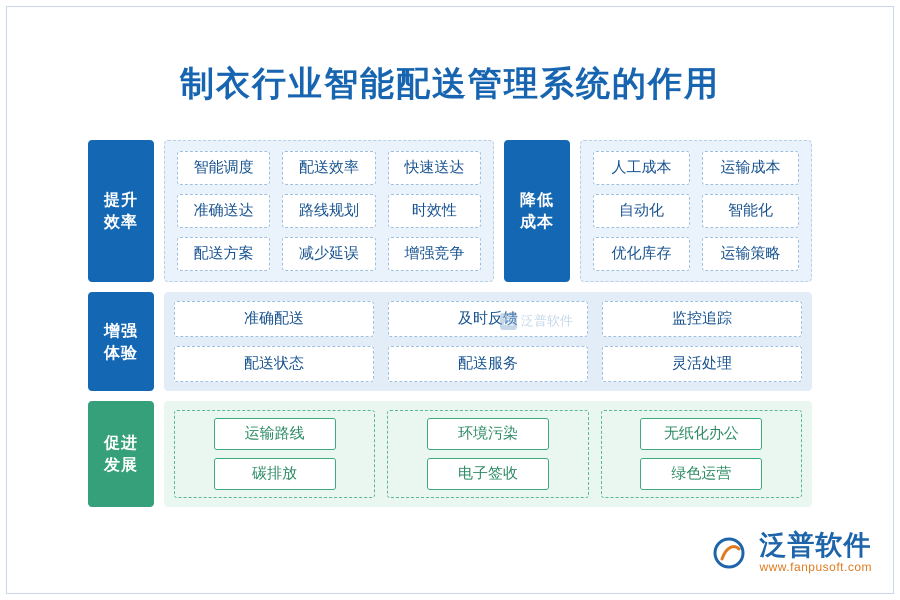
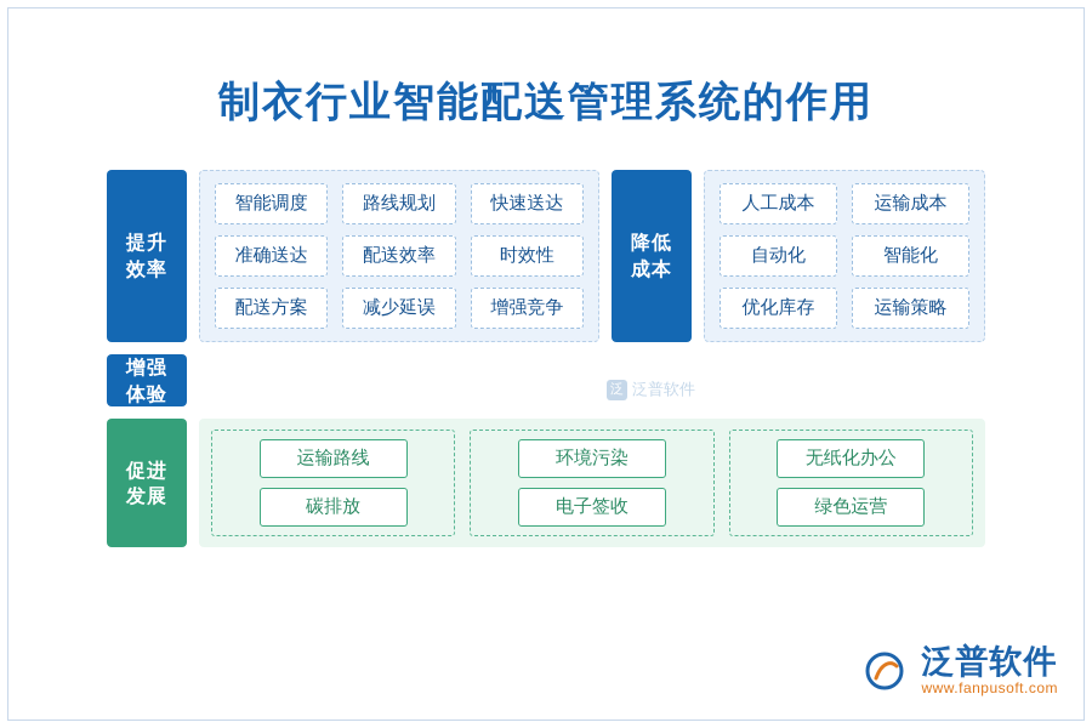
  制衣行业智能配送管理系统的作用
  提升
  效率
  智能调度
- 配送效率
+ 路线规划
  快速送达
  准确送达
- 路线规划
+ 配送效率
  时效性
  配送方案
  减少延误
  增强竞争
  降低
  成本
  人工成本
  运输成本
  自动化
  智能化
  优化库存
  运输策略
  增强
  体验
- 准确配送
- 及时反馈
- 监控追踪
- 配送状态
- 配送服务
- 灵活处理
  促进
  发展
  运输路线
  碳排放
  环境污染
  电子签收
  无纸化办公
  绿色运营
  泛
  泛普软件
  泛普软件
  www.fanpusoft.com
